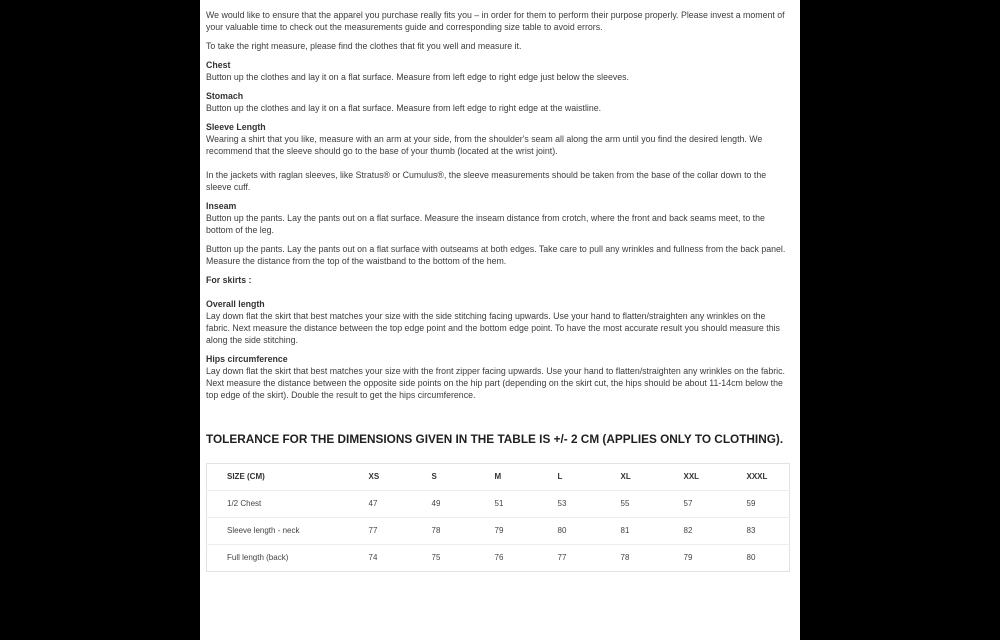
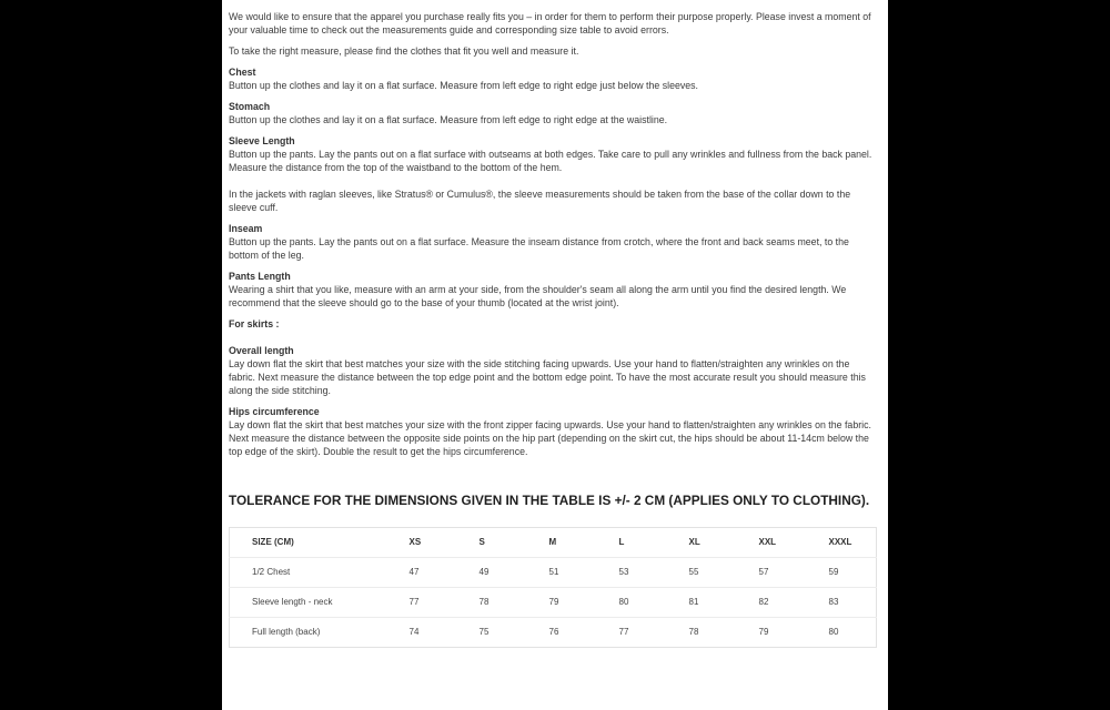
  We would like to ensure that the apparel you purchase really fits you – in order for them to perform their purpose properly. Please invest a moment of your valuable time to check out the measurements guide and corresponding size table to avoid errors.
  To take the right measure, please find the clothes that fit you well and measure it.
  Chest
  Button up the clothes and lay it on a flat surface. Measure from left edge to right edge just below the sleeves.
  Stomach
  Button up the clothes and lay it on a flat surface. Measure from left edge to right edge at the waistline.
  Sleeve Length
- Wearing a shirt that you like, measure with an arm at your side, from the shoulder's seam all along the arm until you find the desired length. We recommend that the sleeve should go to the base of your thumb (located at the wrist joint).
+ Button up the pants. Lay the pants out on a flat surface with outseams at both edges. Take care to pull any wrinkles and fullness from the back panel. Measure the distance from the top of the waistband to the bottom of the hem.
  In the jackets with raglan sleeves, like Stratus® or Cumulus®, the sleeve measurements should be taken from the base of the collar down to the sleeve cuff.
  Inseam
  Button up the pants. Lay the pants out on a flat surface. Measure the inseam distance from crotch, where the front and back seams meet, to the bottom of the leg.
+ Pants Length
- Button up the pants. Lay the pants out on a flat surface with outseams at both edges. Take care to pull any wrinkles and fullness from the back panel. Measure the distance from the top of the waistband to the bottom of the hem.
+ Wearing a shirt that you like, measure with an arm at your side, from the shoulder's seam all along the arm until you find the desired length. We recommend that the sleeve should go to the base of your thumb (located at the wrist joint).
  For skirts :
  Overall length
  Lay down flat the skirt that best matches your size with the side stitching facing upwards. Use your hand to flatten/straighten any wrinkles on the fabric. Next measure the distance between the top edge point and the bottom edge point. To have the most accurate result you should measure this along the side stitching.
  Hips circumference
  Lay down flat the skirt that best matches your size with the front zipper facing upwards. Use your hand to flatten/straighten any wrinkles on the fabric. Next measure the distance between the opposite side points on the hip part (depending on the skirt cut, the hips should be about 11-14cm below the top edge of the skirt). Double the result to get the hips circumference.
  TOLERANCE FOR THE DIMENSIONS GIVEN IN THE TABLE IS +/- 2 CM (APPLIES ONLY TO CLOTHING).
  SIZE (CM)	XS	S	M	L	XL	XXL	XXXL
  1/2 Chest	47	49	51	53	55	57	59
  Sleeve length - neck	77	78	79	80	81	82	83
  Full length (back)	74	75	76	77	78	79	80
